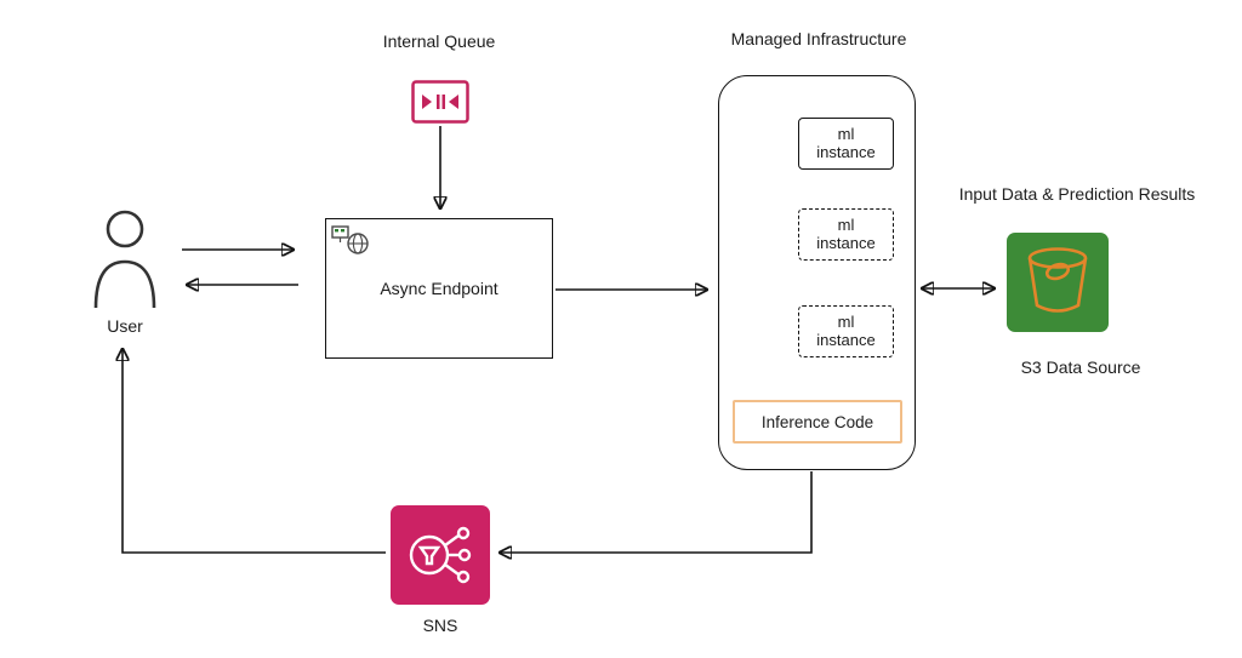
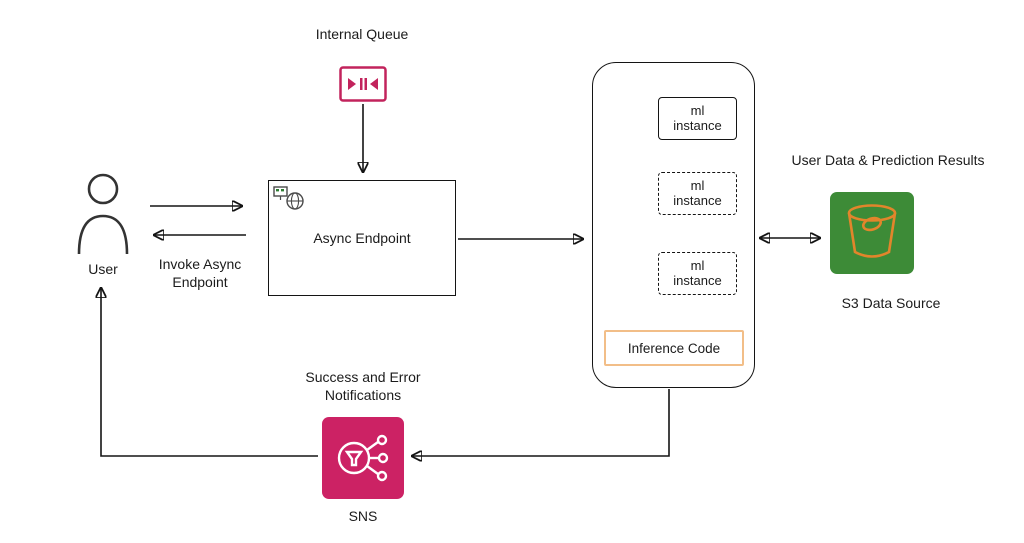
  Internal Queue
  User
+ Invoke Async
+ Endpoint
  Async Endpoint
- Managed Infrastructure
  ml
  instance
  ml
  instance
  ml
  instance
  Inference Code
- Input Data & Prediction Results
+ User Data & Prediction Results
  S3 Data Source
+ Success and Error
+ Notifications
  SNS
